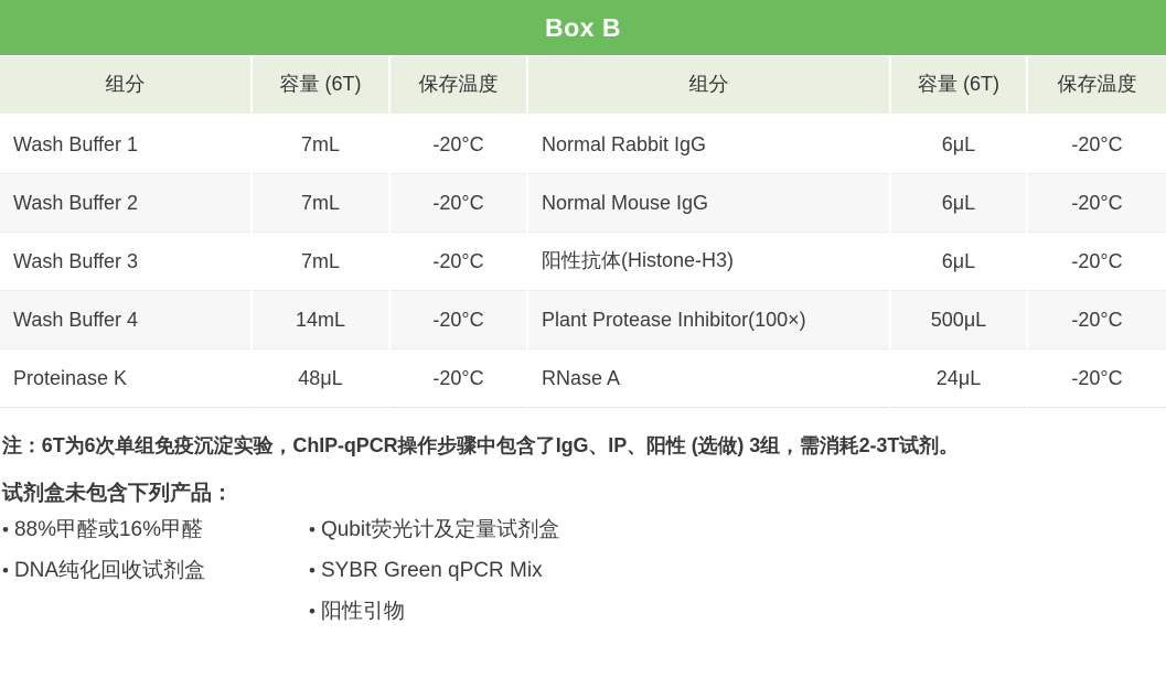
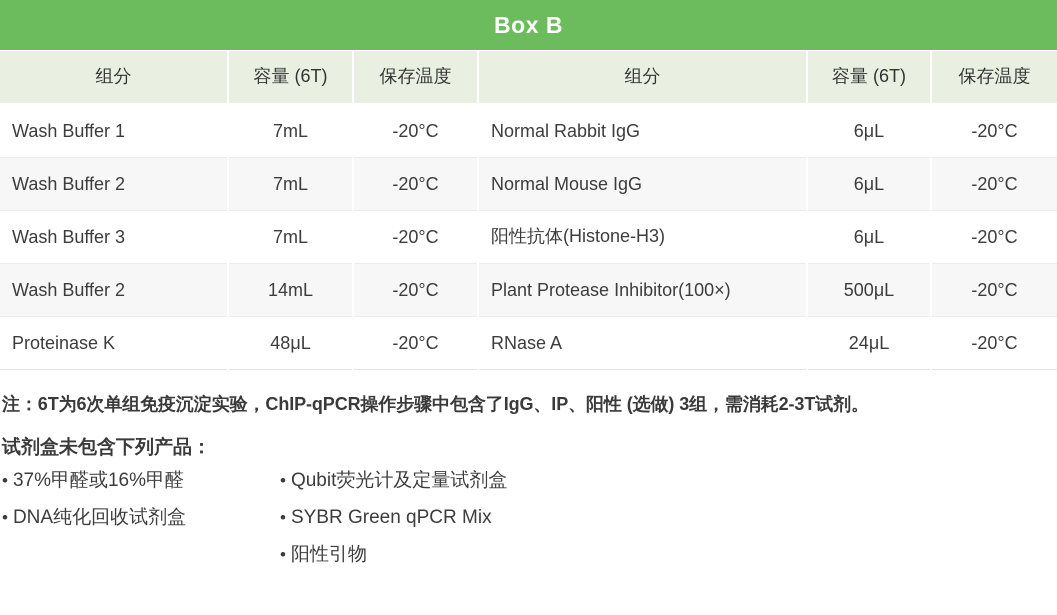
  Box B
  组分	容量 (6T)	保存温度	组分	容量 (6T)	保存温度
  Wash Buffer 1	7mL	-20°C	Normal Rabbit IgG	6μL	-20°C
  Wash Buffer 2	7mL	-20°C	Normal Mouse IgG	6μL	-20°C
  Wash Buffer 3	7mL	-20°C	阳性抗体(Histone-H3)	6μL	-20°C
- Wash Buffer 4	14mL	-20°C	Plant Protease Inhibitor(100×)	500μL	-20°C
+ Wash Buffer 2	14mL	-20°C	Plant Protease Inhibitor(100×)	500μL	-20°C
  Proteinase K	48μL	-20°C	RNase A	24μL	-20°C
  注：6T为6次单组免疫沉淀实验，ChIP-qPCR操作步骤中包含了IgG、IP、阳性 (选做) 3组，需消耗2-3T试剂。
  试剂盒未包含下列产品：
- • 88%甲醛或16%甲醛
+ • 37%甲醛或16%甲醛
  • DNA纯化回收试剂盒
  • Qubit荧光计及定量试剂盒
  • SYBR Green qPCR Mix
  • 阳性引物
